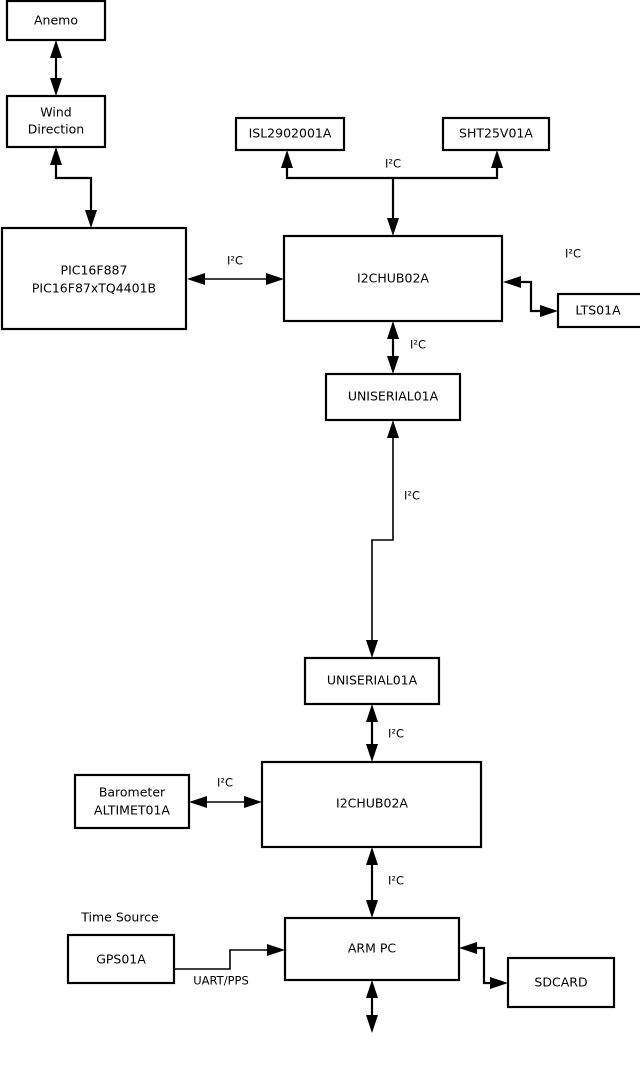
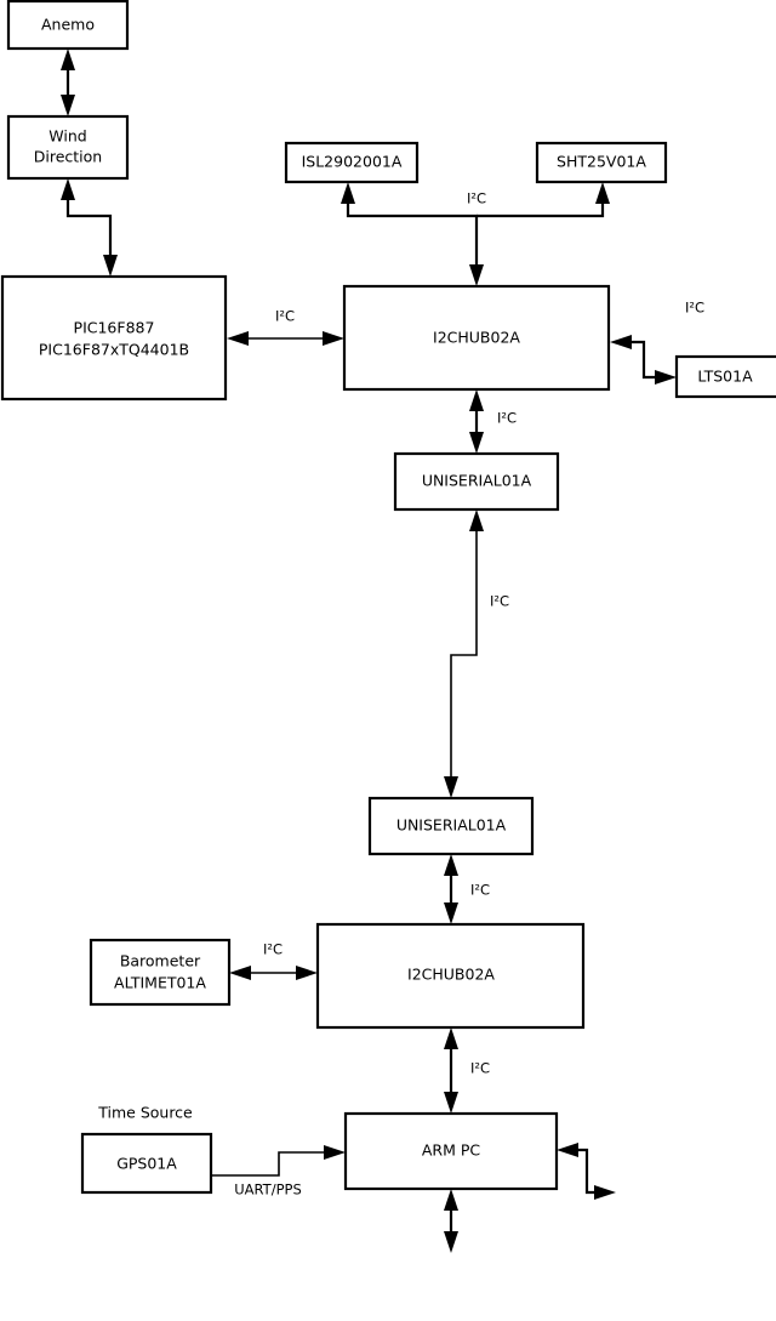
  I²C
  I²C
  I²C
  I²C
  I²C
  I²C
  I²C
  I²C
  UART/PPS
  Anemo
  Wind
  Direction
  PIC16F887
  PIC16F87xTQ4401B
  ISL2902001A
  SHT25V01A
  I2CHUB02A
  LTS01A
  UNISERIAL01A
  UNISERIAL01A
  I2CHUB02A
  Barometer
  ALTIMET01A
  Time Source
  GPS01A
  ARM PC
- SDCARD
